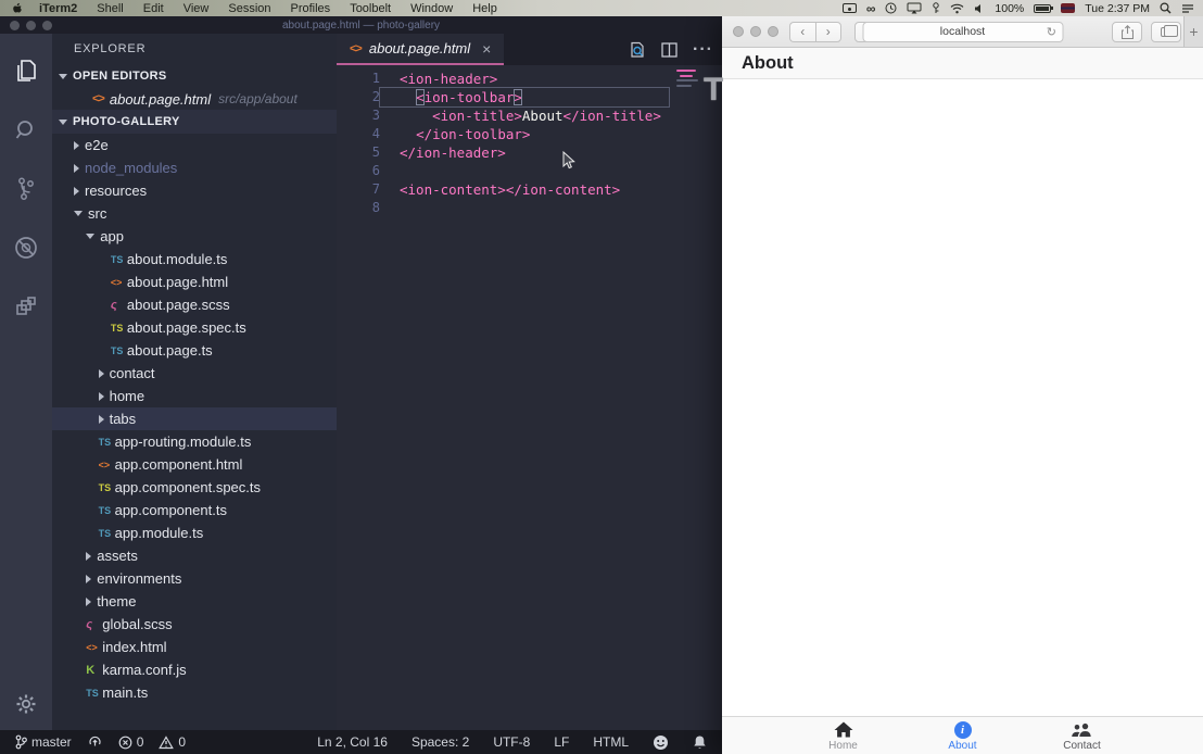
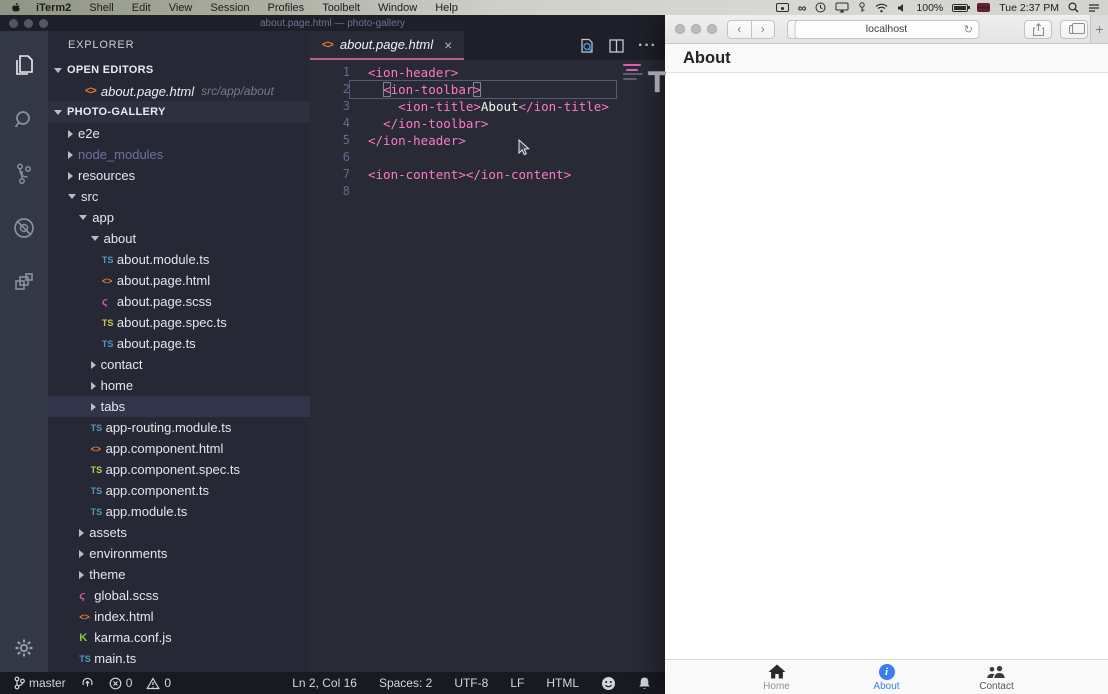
  iTerm2
  Shell
  Edit
  View
  Session
  Profiles
  Toolbelt
  Window
  Help
  ∞
  100%
  Tue 2:37 PM
  about.page.html — photo-gallery
  EXPLORER
  OPEN EDITORS
  <>
  about.page.html
  src/app/about
  PHOTO-GALLERY
  e2e
  node_modules
  resources
  src
  app
+ about
  TS
  about.module.ts
  <>
  about.page.html
  ς
  about.page.scss
  TS
  about.page.spec.ts
  TS
  about.page.ts
  contact
  home
  tabs
  TS
  app-routing.module.ts
  <>
  app.component.html
  TS
  app.component.spec.ts
  TS
  app.component.ts
  TS
  app.module.ts
  assets
  environments
  theme
  ς
  global.scss
  <>
  index.html
  K
  karma.conf.js
  TS
  main.ts
  <>
  about.page.html
  ×
  ···
  1
  <ion-header>
  2
  <ion-toolbar>
  3
  <ion-title>About</ion-title>
  4
  </ion-toolbar>
  5
  </ion-header>
  6
  7
  <ion-content></ion-content>
  8
  master
  0
  0
  Ln 2, Col 16
  Spaces: 2
  UTF-8
  LF
  HTML
  ‹
  ›
  localhost
  ↻
  +
  About
  Home
  i
  About
  Contact
  T
